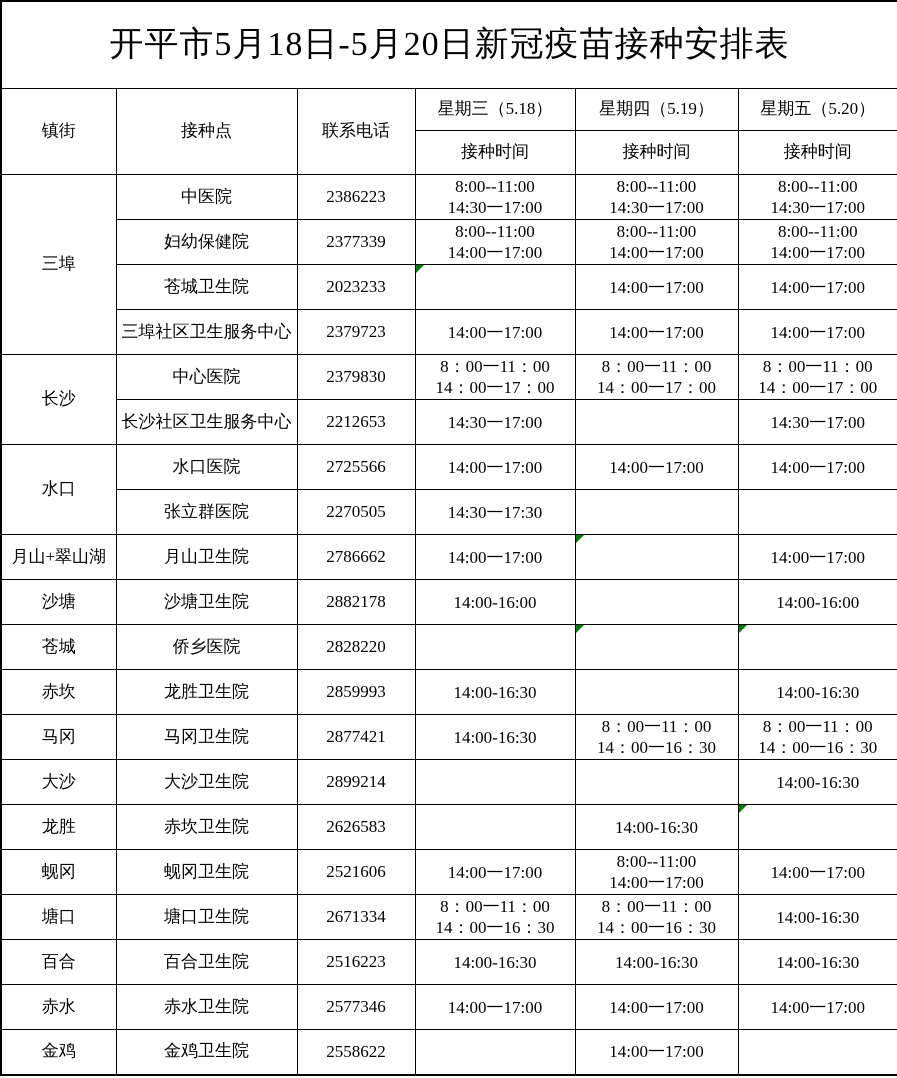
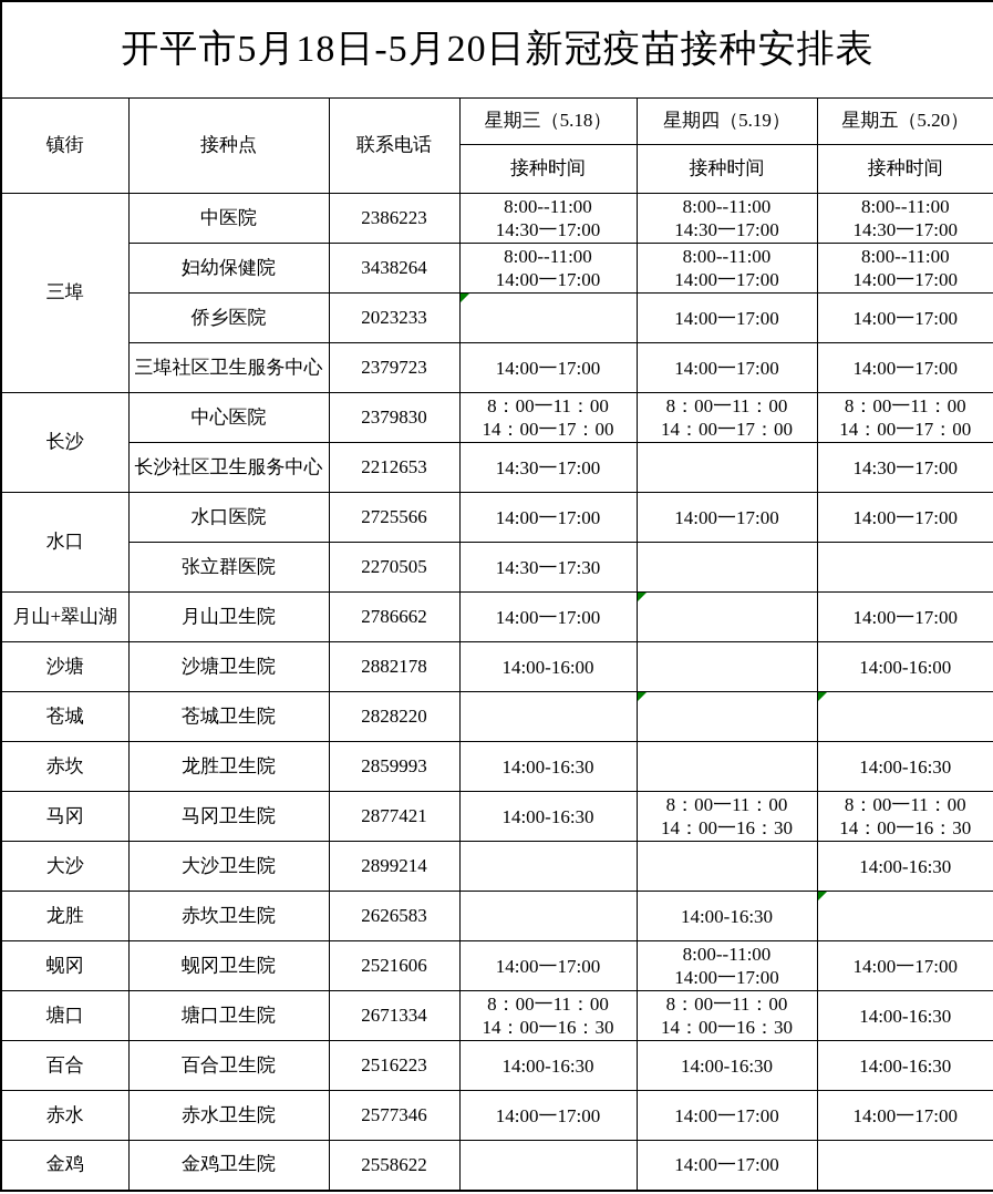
  开平市5月18日-5月20日新冠疫苗接种安排表
  镇街	接种点	联系电话	星期三（5.18）	星期四（5.19）	星期五（5.20）
  接种时间	接种时间	接种时间
  三埠	中医院	2386223	8:00--11:00 14:30一17:00	8:00--11:00 14:30一17:00	8:00--11:00 14:30一17:00
- 妇幼保健院	2377339	8:00--11:00 14:00一17:00	8:00--11:00 14:00一17:00	8:00--11:00 14:00一17:00
+ 妇幼保健院	3438264	8:00--11:00 14:00一17:00	8:00--11:00 14:00一17:00	8:00--11:00 14:00一17:00
- 苍城卫生院	2023233		14:00一17:00	14:00一17:00
+ 侨乡医院	2023233		14:00一17:00	14:00一17:00
  三埠社区卫生服务中心	2379723	14:00一17:00	14:00一17:00	14:00一17:00
  长沙	中心医院	2379830	8：00一11：00 14：00一17：00	8：00一11：00 14：00一17：00	8：00一11：00 14：00一17：00
  长沙社区卫生服务中心	2212653	14:30一17:00		14:30一17:00
  水口	水口医院	2725566	14:00一17:00	14:00一17:00	14:00一17:00
  张立群医院	2270505	14:30一17:30
  月山+翠山湖	月山卫生院	2786662	14:00一17:00		14:00一17:00
  沙塘	沙塘卫生院	2882178	14:00-16:00		14:00-16:00
- 苍城	侨乡医院	2828220
+ 苍城	苍城卫生院	2828220
  赤坎	龙胜卫生院	2859993	14:00-16:30		14:00-16:30
  马冈	马冈卫生院	2877421	14:00-16:30	8：00一11：00 14：00一16：30	8：00一11：00 14：00一16：30
  大沙	大沙卫生院	2899214			14:00-16:30
  龙胜	赤坎卫生院	2626583		14:00-16:30
  蚬冈	蚬冈卫生院	2521606	14:00一17:00	8:00--11:00 14:00一17:00	14:00一17:00
  塘口	塘口卫生院	2671334	8：00一11：00 14：00一16：30	8：00一11：00 14：00一16：30	14:00-16:30
  百合	百合卫生院	2516223	14:00-16:30	14:00-16:30	14:00-16:30
  赤水	赤水卫生院	2577346	14:00一17:00	14:00一17:00	14:00一17:00
  金鸡	金鸡卫生院	2558622		14:00一17:00
